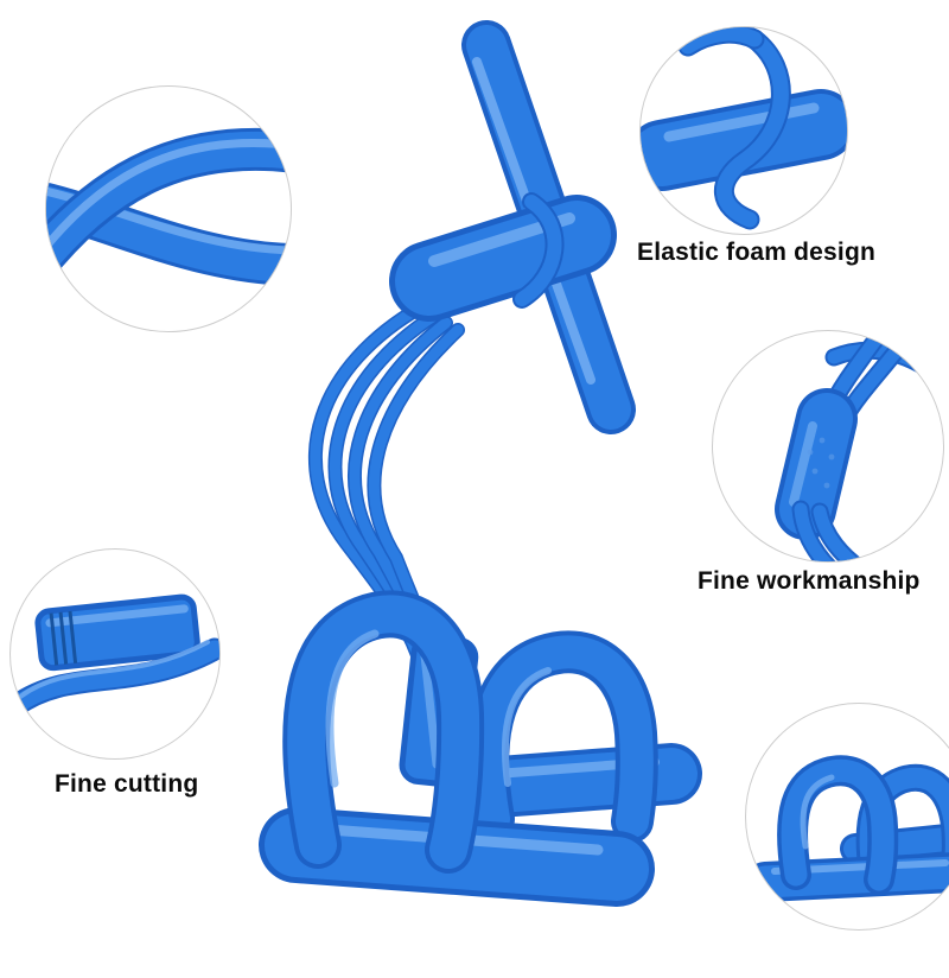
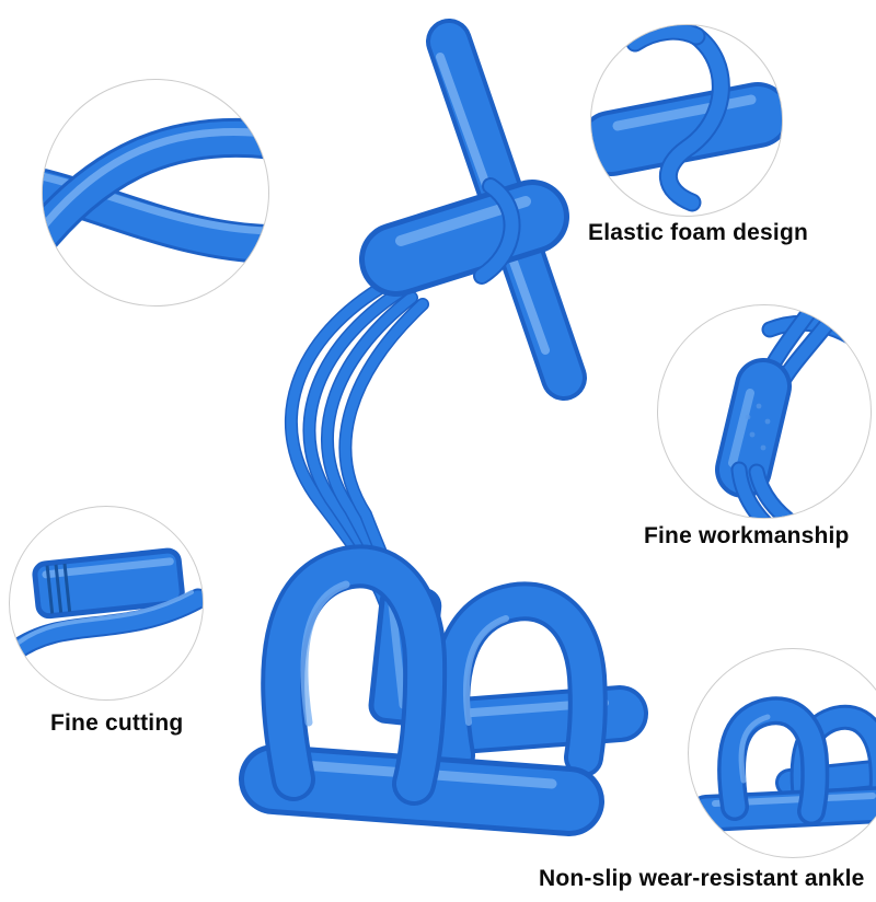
  Elastic foam design
  Fine workmanship
  Fine cutting
+ Non-slip wear-resistant ankle
